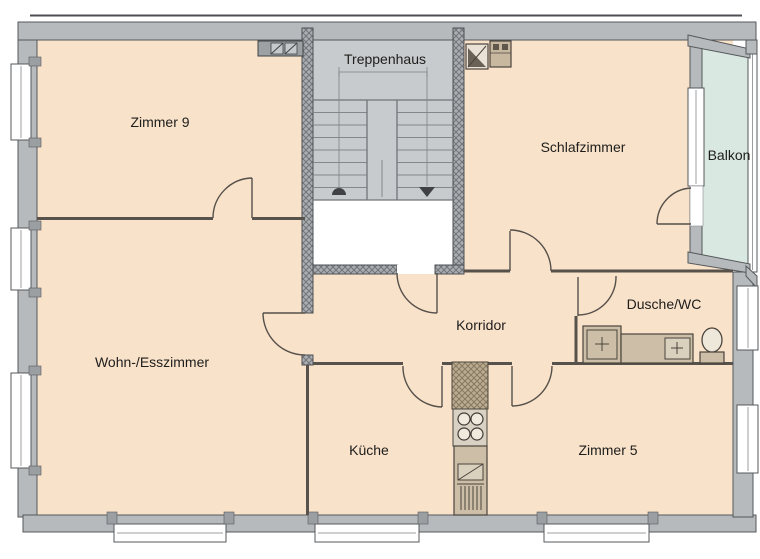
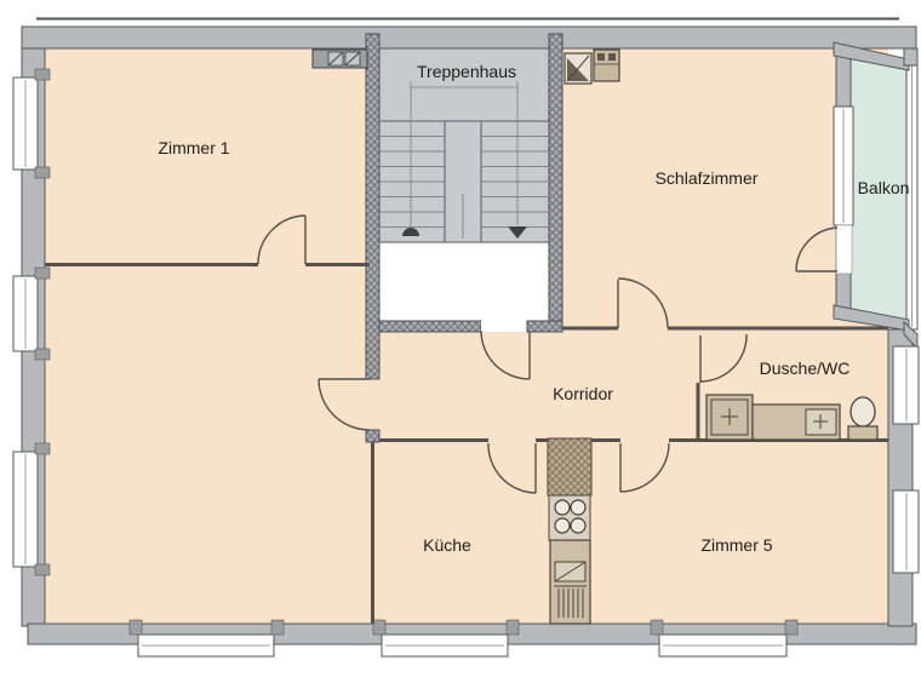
- Zimmer 9
+ Zimmer 1
  Treppenhaus
  Schlafzimmer
  Balkon
- Wohn-/Esszimmer
  Korridor
  Dusche/WC
  Küche
  Zimmer 5
